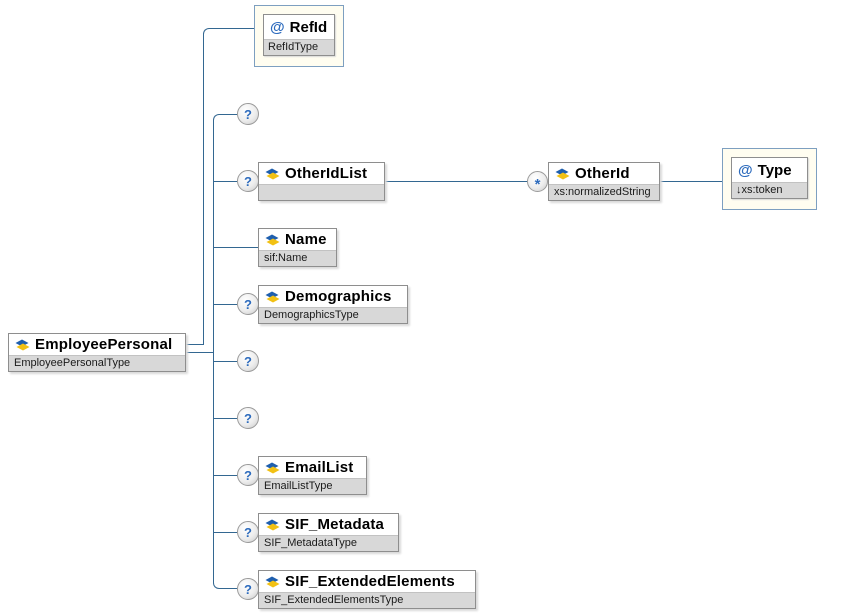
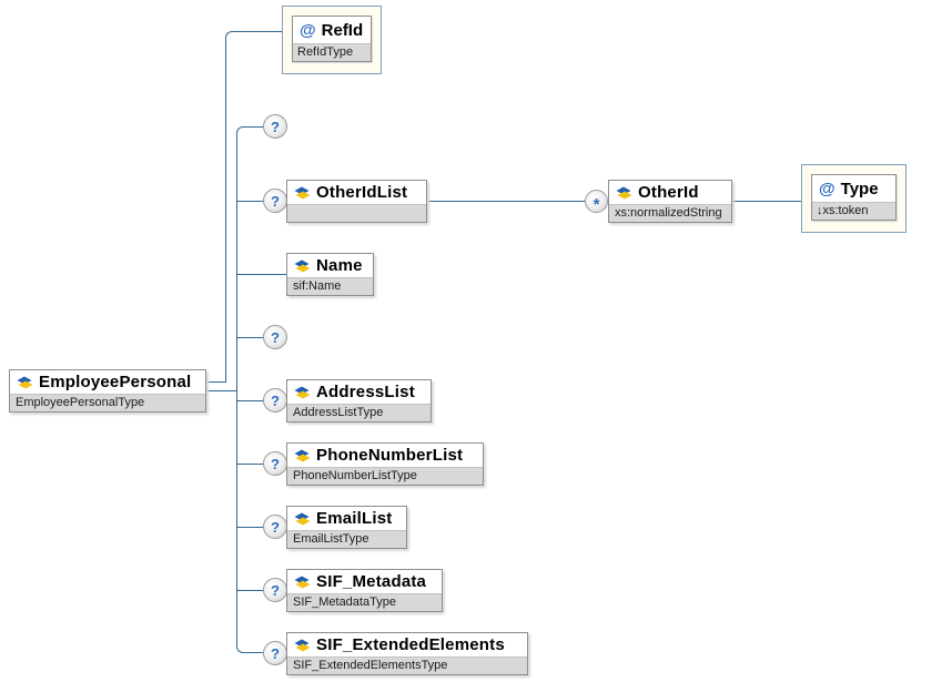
  EmployeePersonal
  EmployeePersonalType
  @
  RefId
  RefIdType
  ?
  ?
  OtherIdList
  *
  OtherId
  xs:normalizedString
  @
  Type
  ↓xs:token
  Name
  sif:Name
  ?
- Demographics
- DemographicsType
  ?
+ AddressList
+ AddressListType
  ?
+ PhoneNumberList
+ PhoneNumberListType
  ?
  EmailList
  EmailListType
  ?
  SIF_Metadata
  SIF_MetadataType
  ?
  SIF_ExtendedElements
  SIF_ExtendedElementsType
